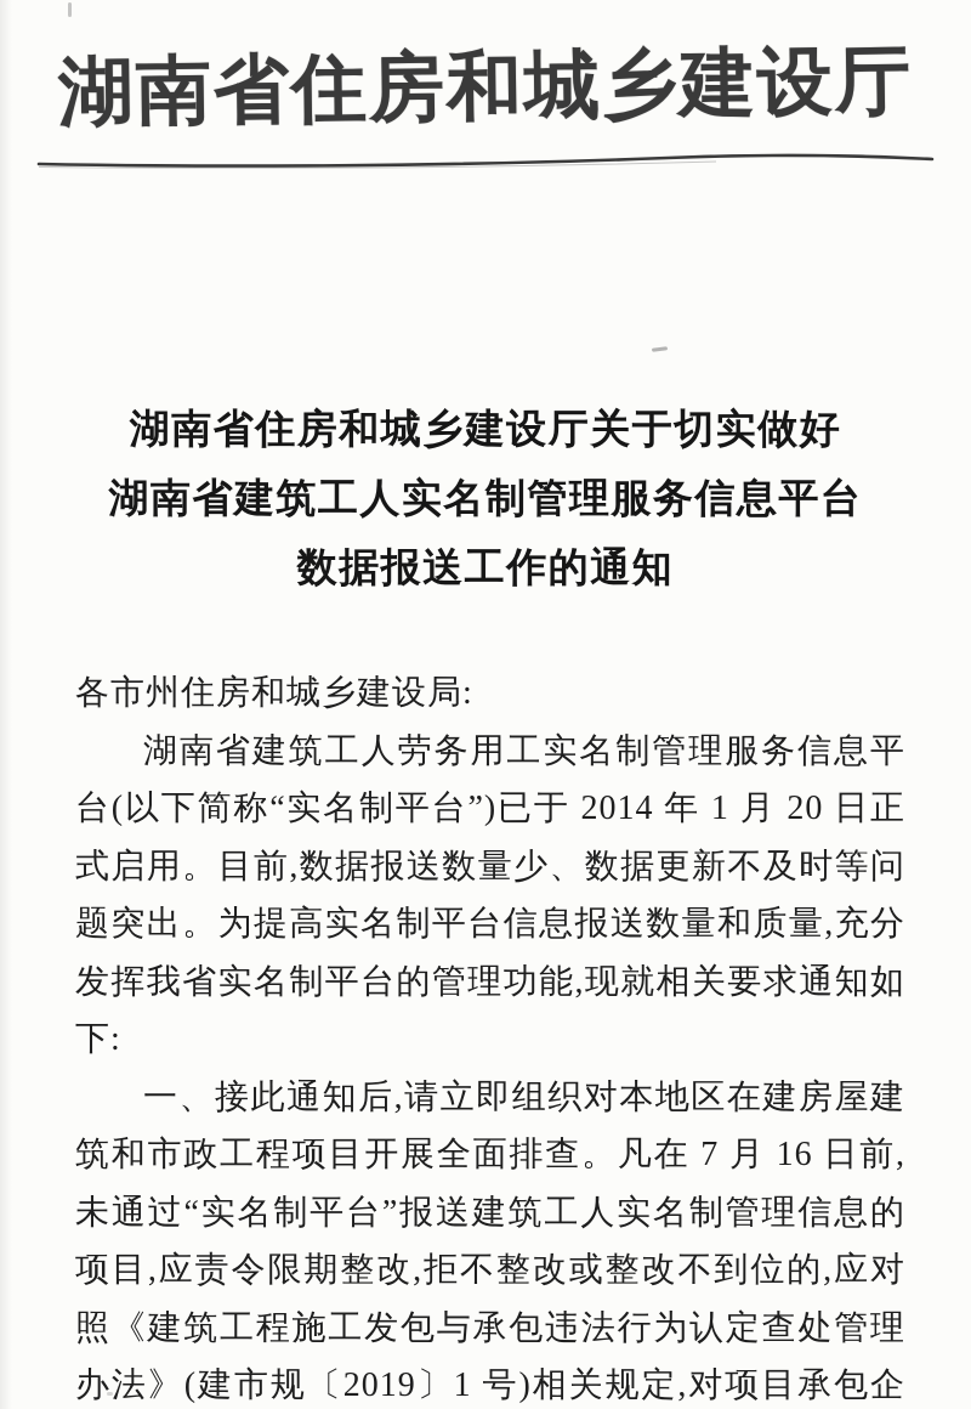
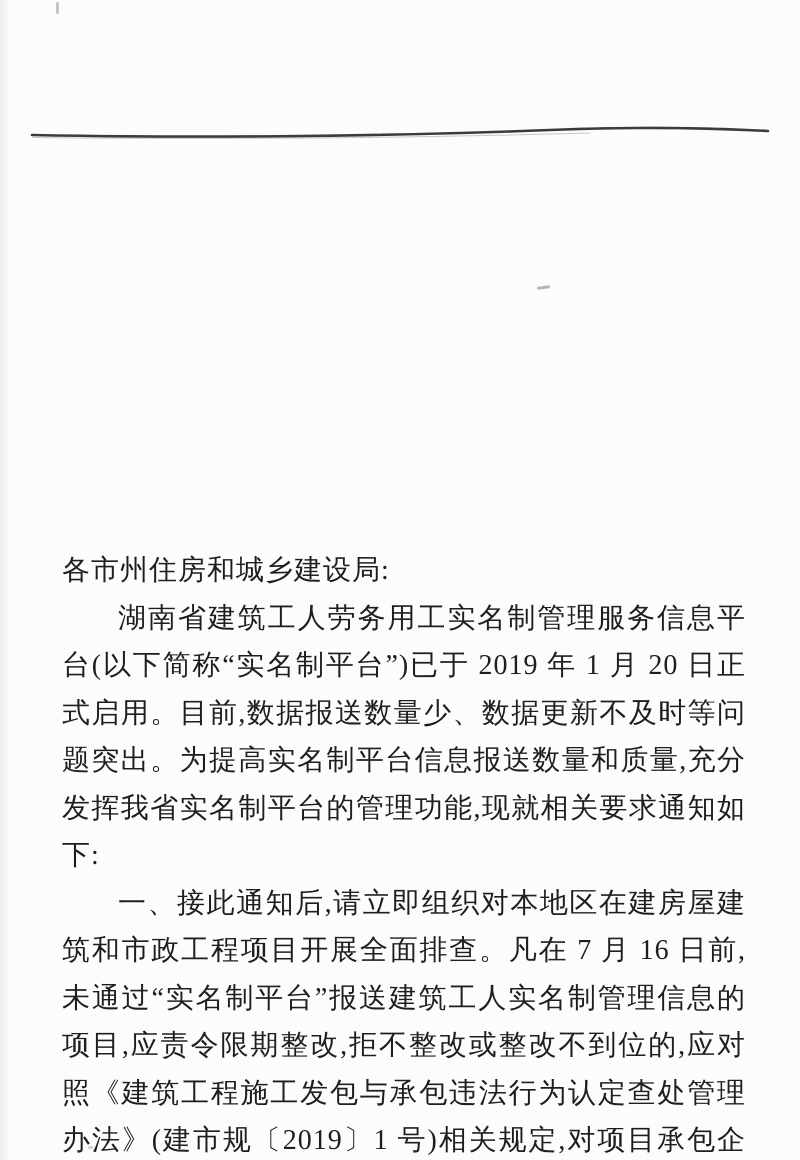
- 湖南省住房和城乡建设厅
- 湖南省住房和城乡建设厅关于切实做好
- 湖南省建筑工人实名制管理服务信息平台
- 数据报送工作的通知
  各市州住房和城乡建设局:
- 湖南省建筑工人劳务用工实名制管理服务信息平台(以下简称“实名制平台”)已于 2014 年 1 月 20 日正式启用。目前,数据报送数量少、数据更新不及时等问题突出。为提高实名制平台信息报送数量和质量,充分发挥我省实名制平台的管理功能,现就相关要求通知如下:
+ 湖南省建筑工人劳务用工实名制管理服务信息平台(以下简称“实名制平台”)已于 2019 年 1 月 20 日正式启用。目前,数据报送数量少、数据更新不及时等问题突出。为提高实名制平台信息报送数量和质量,充分发挥我省实名制平台的管理功能,现就相关要求通知如下:
  一、接此通知后,请立即组织对本地区在建房屋建筑和市政工程项目开展全面排查。凡在 7 月 16 日前,未通过“实名制平台”报送建筑工人实名制管理信息的项目,应责令限期整改,拒不整改或整改不到位的,应对照《建筑工程施工发包与承包违法行为认定查处管理办法》(建市规〔2019〕1 号)相关规定,对项目承包企
